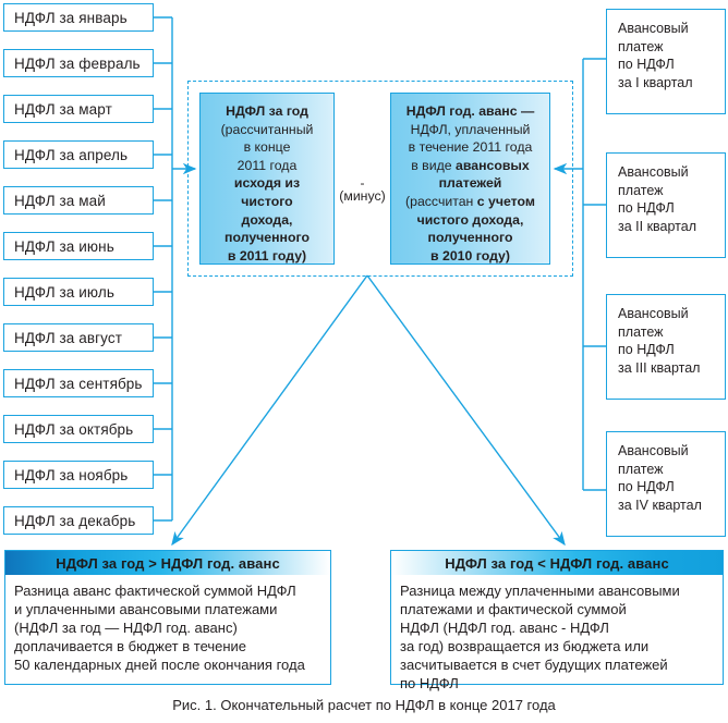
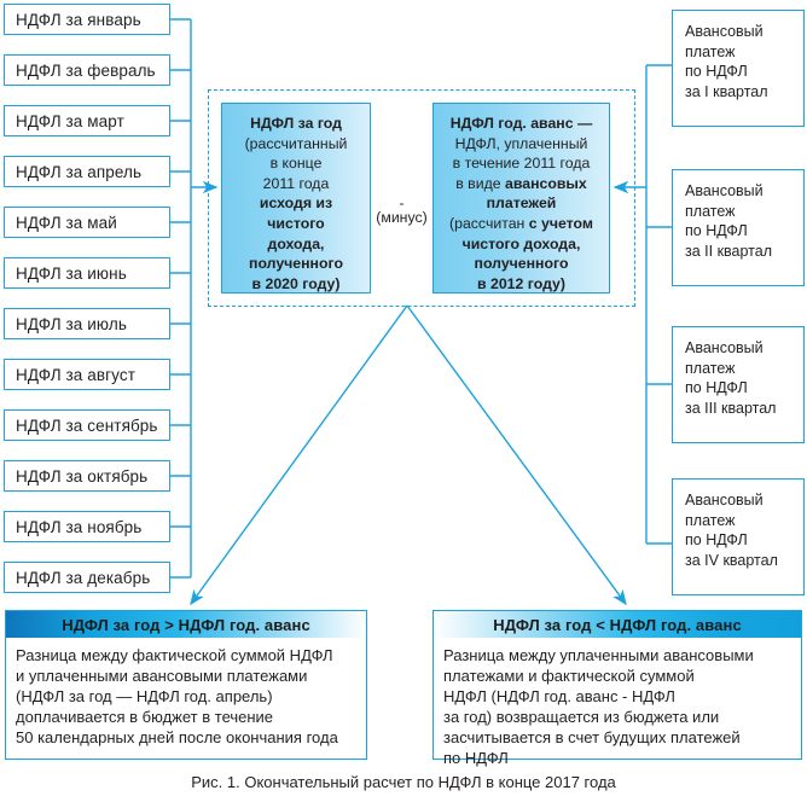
  НДФЛ за январь
  НДФЛ за февраль
  НДФЛ за март
  НДФЛ за апрель
  НДФЛ за май
  НДФЛ за июнь
  НДФЛ за июль
  НДФЛ за август
  НДФЛ за сентябрь
  НДФЛ за октябрь
  НДФЛ за ноябрь
  НДФЛ за декабрь
  Авансовый
  платеж
  по НДФЛ
  за I квартал
  Авансовый
  платеж
  по НДФЛ
  за II квартал
  Авансовый
  платеж
  по НДФЛ
  за III квартал
  Авансовый
  платеж
  по НДФЛ
  за IV квартал
  НДФЛ за год
  (рассчитанный
  в конце
  2011 года
  исходя из
  чистого
  дохода,
  полученного
- в 2011 году)
+ в 2020 году)
  -
  (минус)
  НДФЛ год. аванс —
  НДФЛ, уплаченный
  в течение 2011 года
  в виде авансовых
  платежей
  (рассчитан с учетом
  чистого дохода,
  полученного
- в 2010 году)
+ в 2012 году)
  НДФЛ за год > НДФЛ год. аванс
- Разница аванс фактической суммой НДФЛ
+ Разница между фактической суммой НДФЛ
  и уплаченными авансовыми платежами
- (НДФЛ за год — НДФЛ год. аванс)
+ (НДФЛ за год — НДФЛ год. апрель)
  доплачивается в бюджет в течение
  50 календарных дней после окончания года
  НДФЛ за год < НДФЛ год. аванс
  Разница между уплаченными авансовыми
  платежами и фактической суммой
  НДФЛ (НДФЛ год. аванс - НДФЛ
  за год) возвращается из бюджета или
  засчитывается в счет будущих платежей
  по НДФЛ
  Рис. 1. Окончательный расчет по НДФЛ в конце 2017 года
